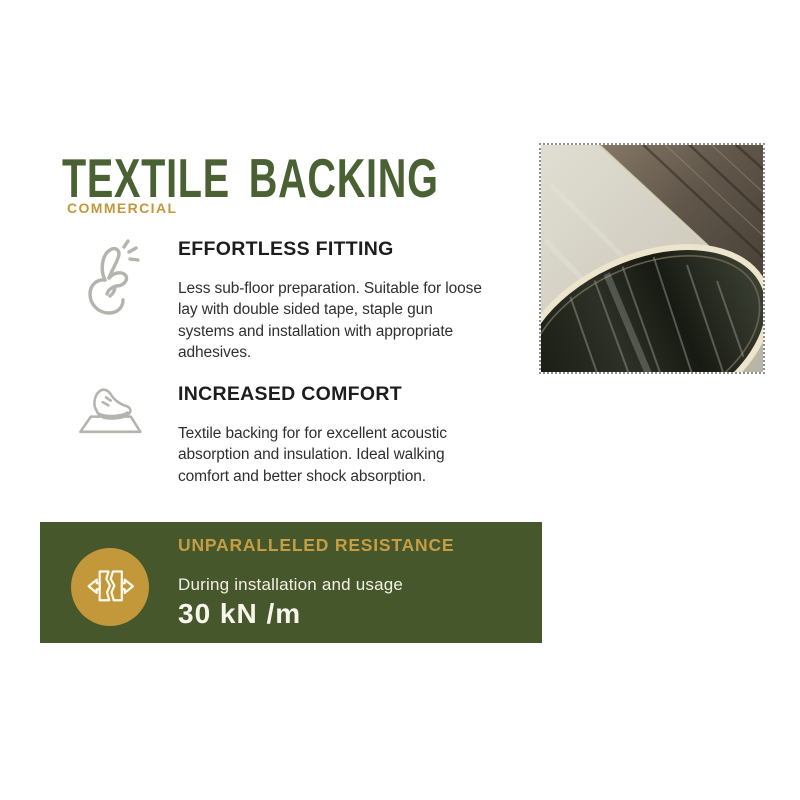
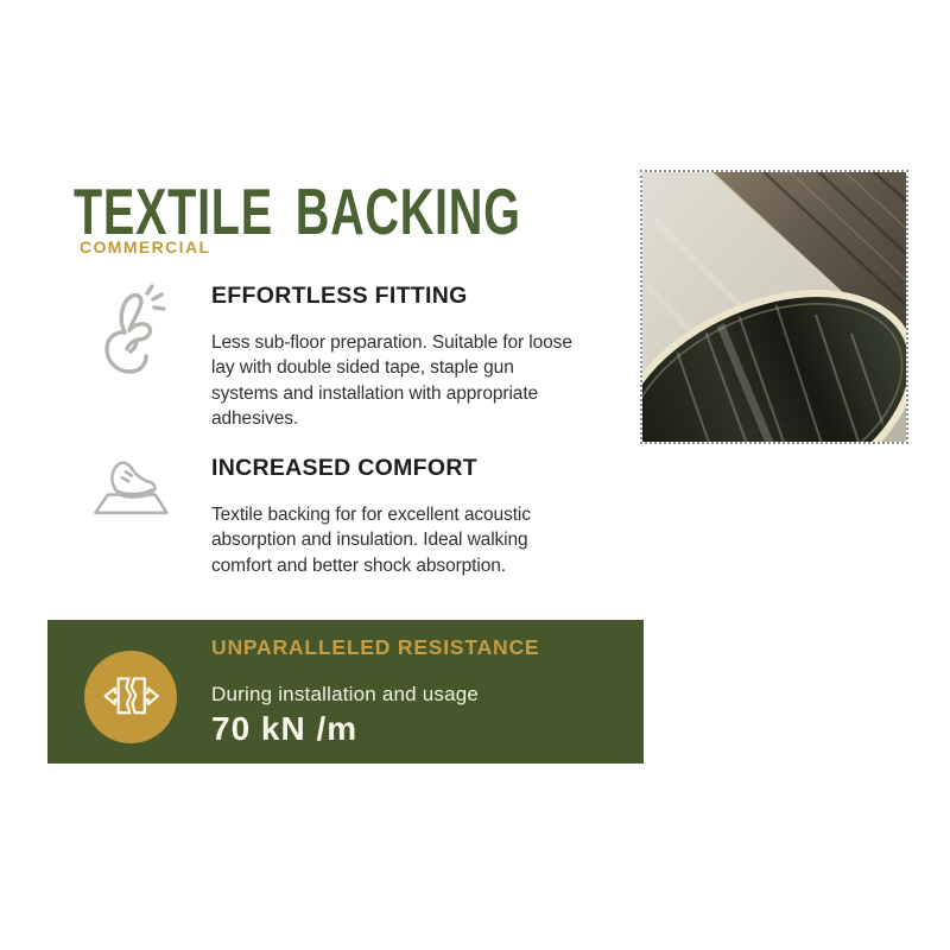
  TEXTILE BACKING
  COMMERCIAL
  EFFORTLESS FITTING
  Less sub-floor preparation. Suitable for loose
  lay with double sided tape, staple gun
  systems and installation with appropriate
  adhesives.
  INCREASED COMFORT
  Textile backing for for excellent acoustic
  absorption and insulation. Ideal walking
  comfort and better shock absorption.
  UNPARALLELED RESISTANCE
  During installation and usage
- 30 kN /m
+ 70 kN /m
